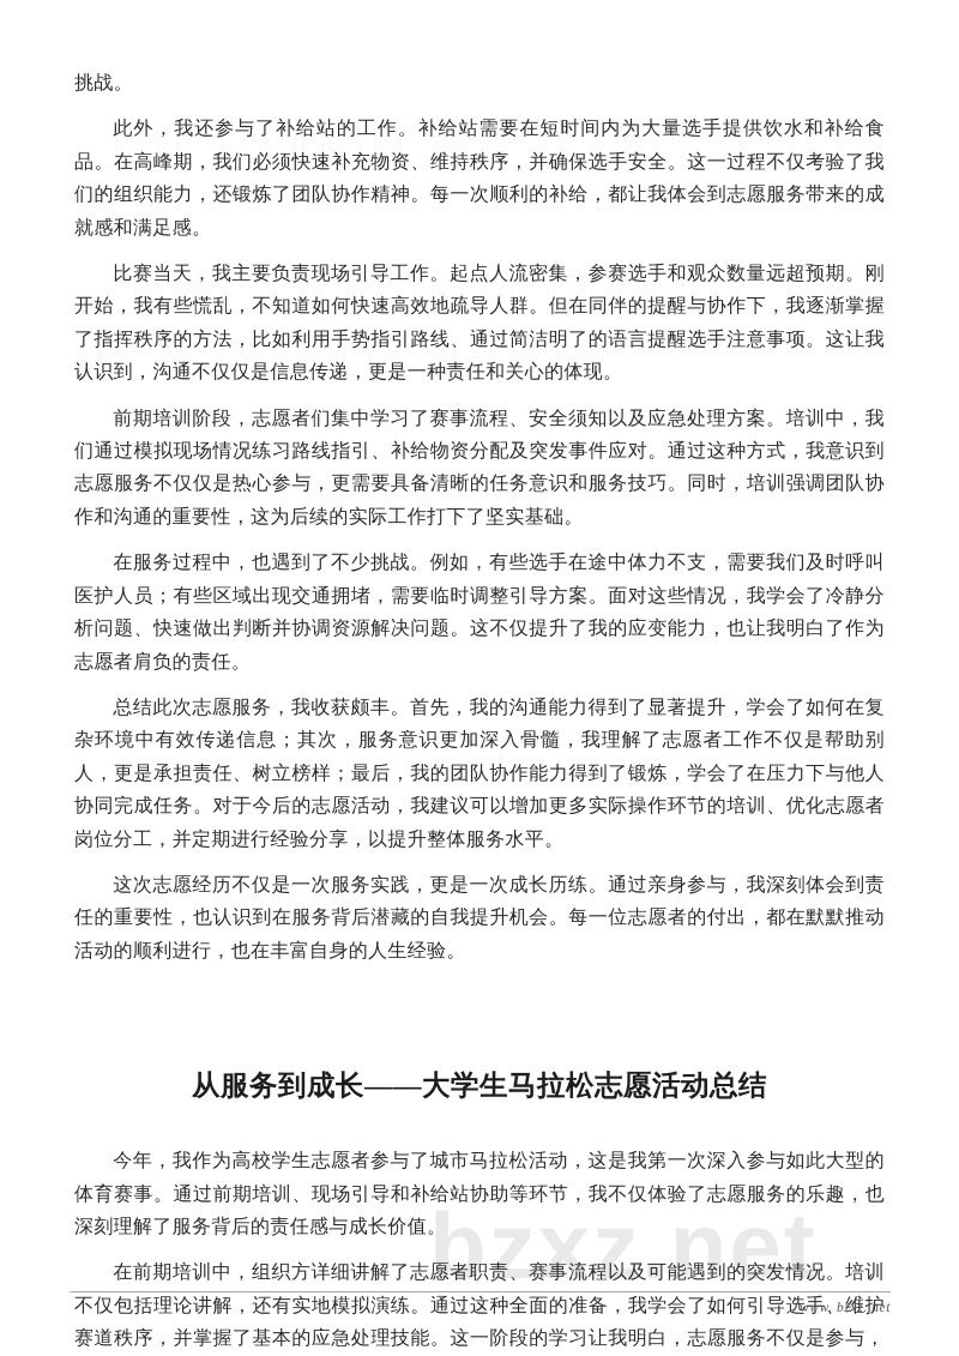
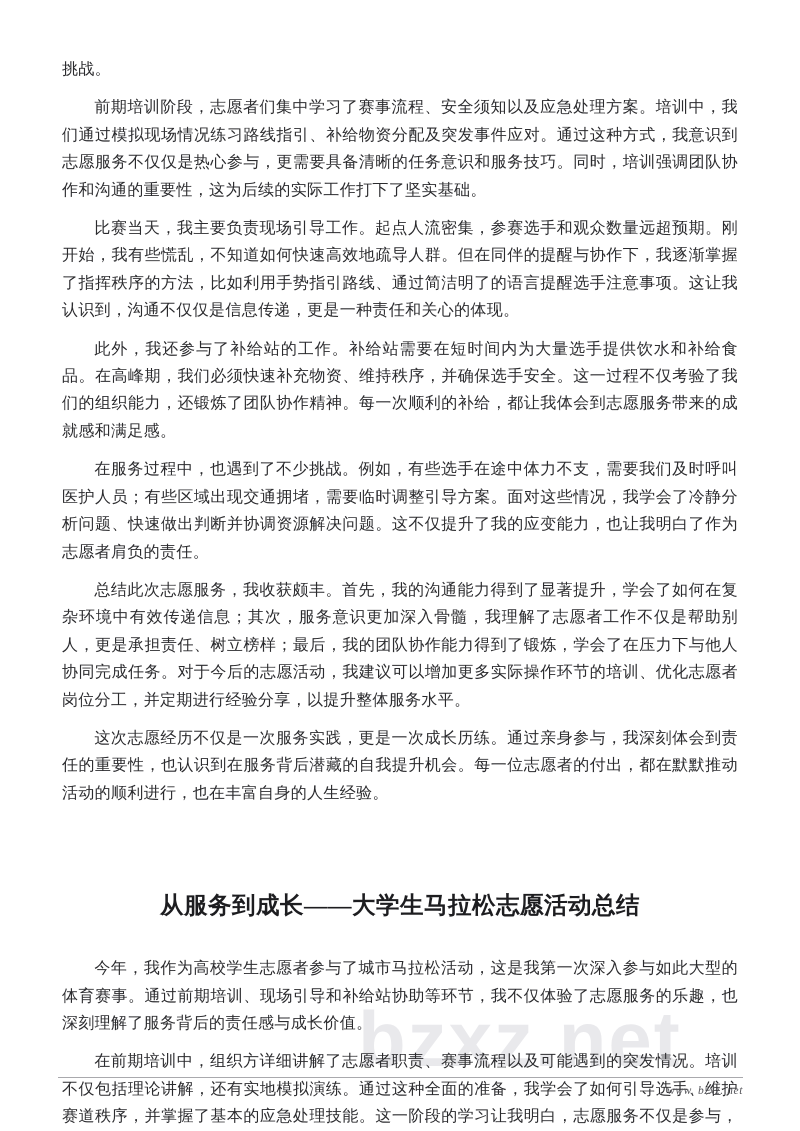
  bzxz.net
  挑战。
- 此外，我还参与了补给站的工作。补给站需要在短时间内为大量选手提供饮水和补给食品。在高峰期，我们必须快速补充物资、维持秩序，并确保选手安全。这一过程不仅考验了我们的组织能力，还锻炼了团队协作精神。每一次顺利的补给，都让我体会到志愿服务带来的成就感和满足感。
+ 前期培训阶段，志愿者们集中学习了赛事流程、安全须知以及应急处理方案。培训中，我们通过模拟现场情况练习路线指引、补给物资分配及突发事件应对。通过这种方式，我意识到志愿服务不仅仅是热心参与，更需要具备清晰的任务意识和服务技巧。同时，培训强调团队协作和沟通的重要性，这为后续的实际工作打下了坚实基础。
  比赛当天，我主要负责现场引导工作。起点人流密集，参赛选手和观众数量远超预期。刚开始，我有些慌乱，不知道如何快速高效地疏导人群。但在同伴的提醒与协作下，我逐渐掌握了指挥秩序的方法，比如利用手势指引路线、通过简洁明了的语言提醒选手注意事项。这让我认识到，沟通不仅仅是信息传递，更是一种责任和关心的体现。
- 前期培训阶段，志愿者们集中学习了赛事流程、安全须知以及应急处理方案。培训中，我们通过模拟现场情况练习路线指引、补给物资分配及突发事件应对。通过这种方式，我意识到志愿服务不仅仅是热心参与，更需要具备清晰的任务意识和服务技巧。同时，培训强调团队协作和沟通的重要性，这为后续的实际工作打下了坚实基础。
+ 此外，我还参与了补给站的工作。补给站需要在短时间内为大量选手提供饮水和补给食品。在高峰期，我们必须快速补充物资、维持秩序，并确保选手安全。这一过程不仅考验了我们的组织能力，还锻炼了团队协作精神。每一次顺利的补给，都让我体会到志愿服务带来的成就感和满足感。
  在服务过程中，也遇到了不少挑战。例如，有些选手在途中体力不支，需要我们及时呼叫医护人员；有些区域出现交通拥堵，需要临时调整引导方案。面对这些情况，我学会了冷静分析问题、快速做出判断并协调资源解决问题。这不仅提升了我的应变能力，也让我明白了作为志愿者肩负的责任。
  总结此次志愿服务，我收获颇丰。首先，我的沟通能力得到了显著提升，学会了如何在复杂环境中有效传递信息；其次，服务意识更加深入骨髓，我理解了志愿者工作不仅是帮助别人，更是承担责任、树立榜样；最后，我的团队协作能力得到了锻炼，学会了在压力下与他人协同完成任务。对于今后的志愿活动，我建议可以增加更多实际操作环节的培训、优化志愿者岗位分工，并定期进行经验分享，以提升整体服务水平。
  这次志愿经历不仅是一次服务实践，更是一次成长历练。通过亲身参与，我深刻体会到责任的重要性，也认识到在服务背后潜藏的自我提升机会。每一位志愿者的付出，都在默默推动活动的顺利进行，也在丰富自身的人生经验。
  从服务到成长——大学生马拉松志愿活动总结
  今年，我作为高校学生志愿者参与了城市马拉松活动，这是我第一次深入参与如此大型的体育赛事。通过前期培训、现场引导和补给站协助等环节，我不仅体验了志愿服务的乐趣，也深刻理解了服务背后的责任感与成长价值。
  在前期培训中，组织方详细讲解了志愿者职责、赛事流程以及可能遇到的突发情况。培训不仅包括理论讲解，还有实地模拟演练。通过这种全面的准备，我学会了如何引导选手、维护赛道秩序，并掌握了基本的应急处理技能。这一阶段的学习让我明白，志愿服务不仅是参与，
  www. bzxz. net
